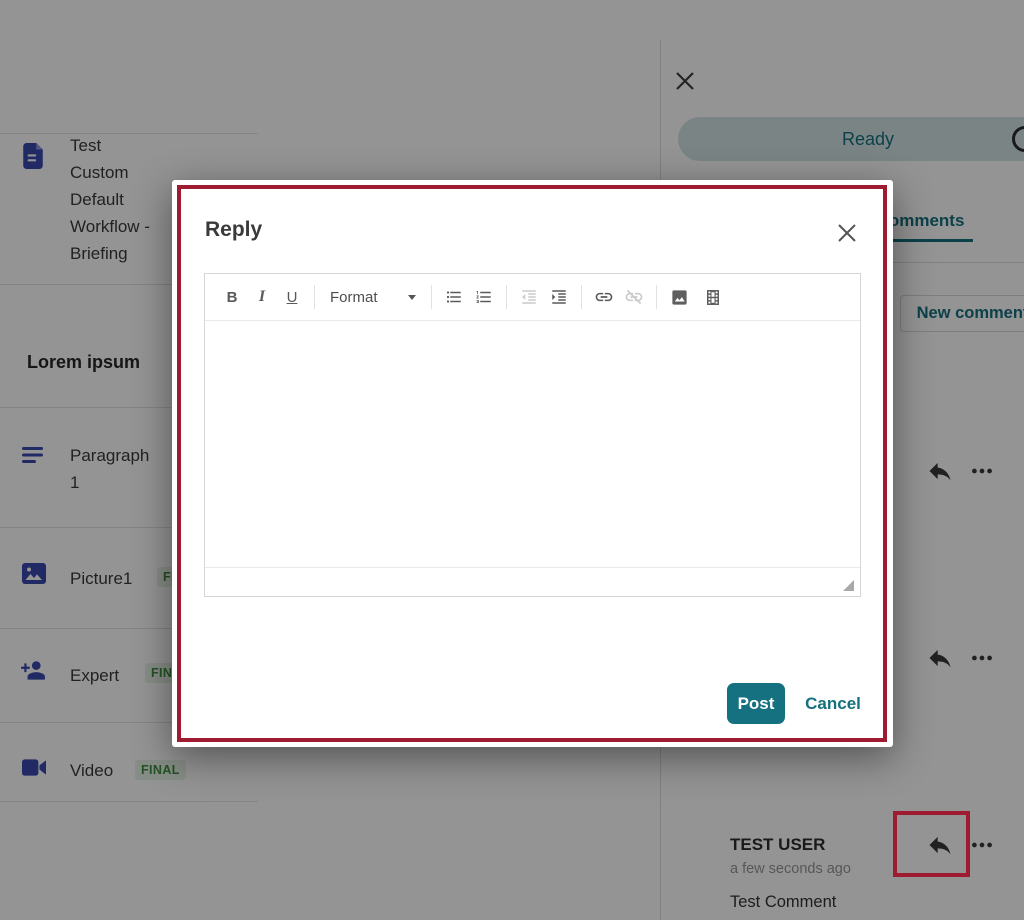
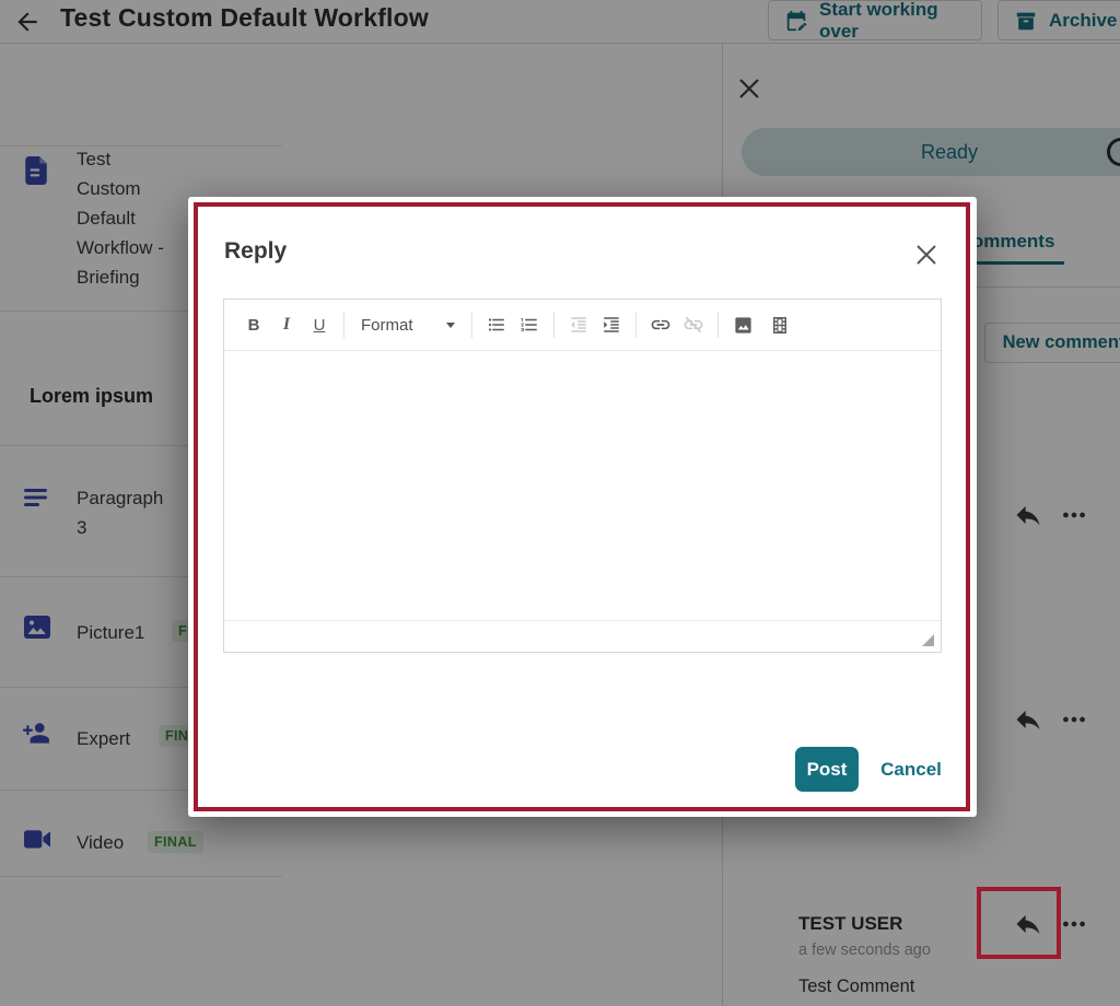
+ Test Custom Default Workflow
+ Start working over
+ Archive
  Test Custom Default Workflow - Briefing
  Lorem ipsum
- Paragraph 1
+ Paragraph 3
  Picture1
  Expert
  Video
  FINAL
  Ready
  omments
  New commen
  TEST USER
  a few seconds ago
  Test Comment
  Reply
  B
  I
  U
  Format
  Post
  Cancel
